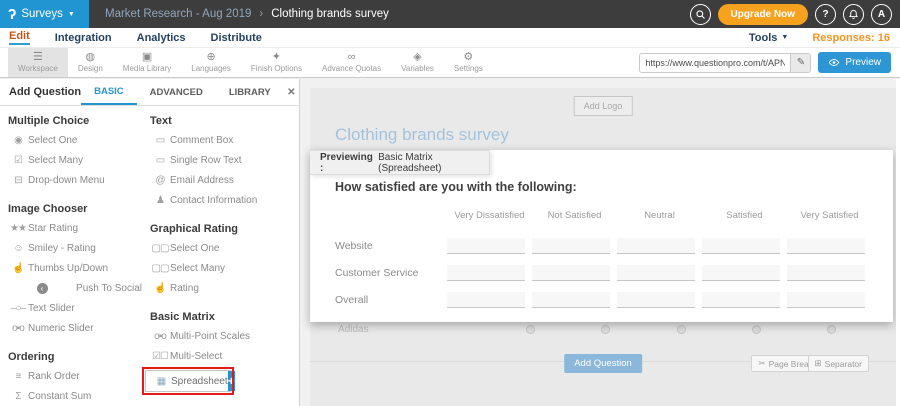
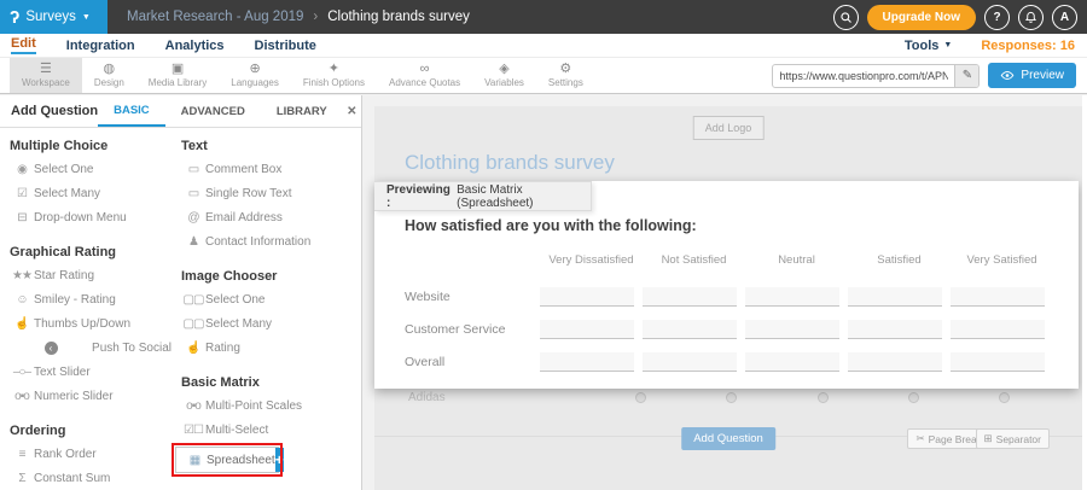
  ʔ
  Surveys
  Market Research - Aug 2019
  ›
  Clothing brands survey
  Upgrade Now
  ?
  A
  Edit
  Integration
  Analytics
  Distribute
  Tools
  Responses: 16
  ☰
  Workspace
  ◍
  Design
  ▣
  Media Library
  ⊕
  Languages
  ✦
  Finish Options
  ∞
  Advance Quotas
  ◈
  Variables
  ⚙
  Settings
  https://www.questionpro.com/t/APN
  ✎
  Preview
  Add Question
  BASIC
  ADVANCED
  LIBRARY
  ✕
  Multiple Choice
  ◉
  Select One
  ☑
  Select Many
  ⊟
  Drop-down Menu
- Image Chooser
+ Graphical Rating
  ★★
  Star Rating
  ☺
  Smiley - Rating
  ☝
  Thumbs Up/Down
  ‹
  Push To Social
  –○–
  Text Slider
  o▪o
  Numeric Slider
  Ordering
  ≡
  Rank Order
  Σ
  Constant Sum
  Text
  ▭
  Comment Box
  ▭
  Single Row Text
  @
  Email Address
  ♟
  Contact Information
- Graphical Rating
+ Image Chooser
  ▢▢
  Select One
  ▢▢
  Select Many
  ☝
  Rating
  Basic Matrix
  o▪o
  Multi-Point Scales
  ☑☐
  Multi-Select
  ▦
  Spreadsheet
  +
  Add Logo
  Clothing brands survey
  Adidas
  Add Question
  ✂
  Page Brea
  ⊞
  Separator
  Previewing :
  Basic Matrix (Spreadsheet)
  How satisfied are you with the following:
  Very Dissatisfied
  Not Satisfied
  Neutral
  Satisfied
  Very Satisfied
  Website
  Customer Service
  Overall
